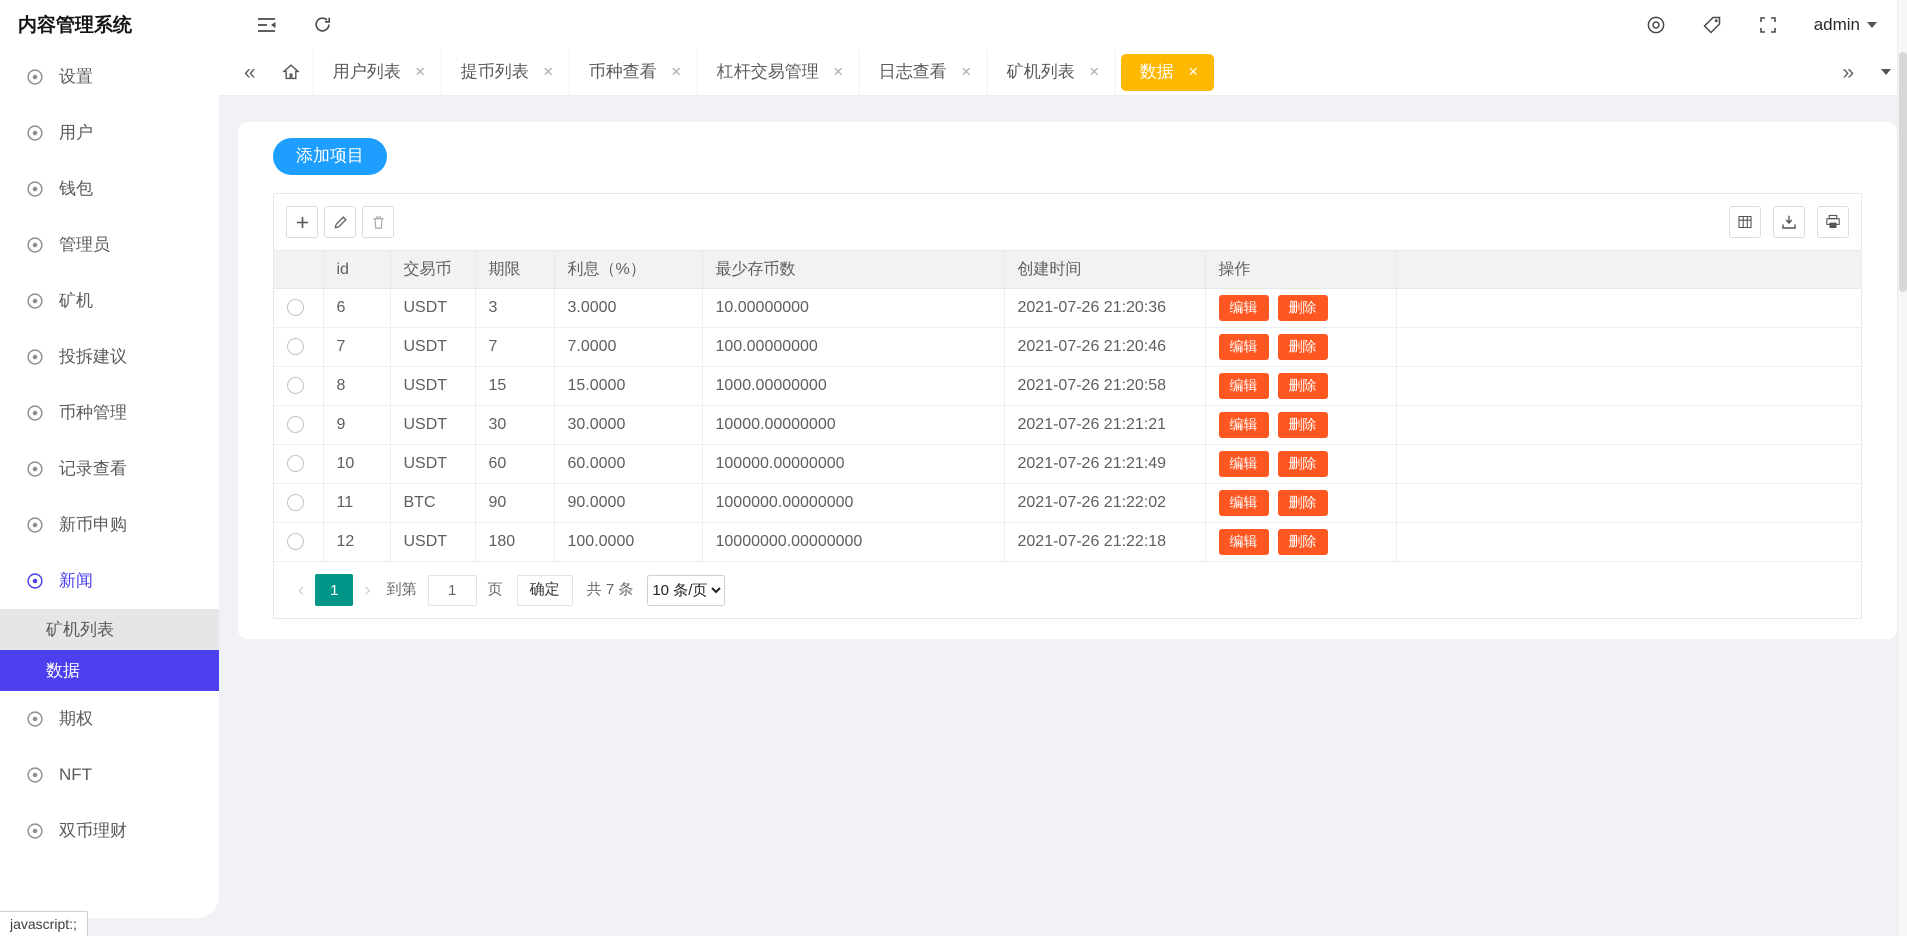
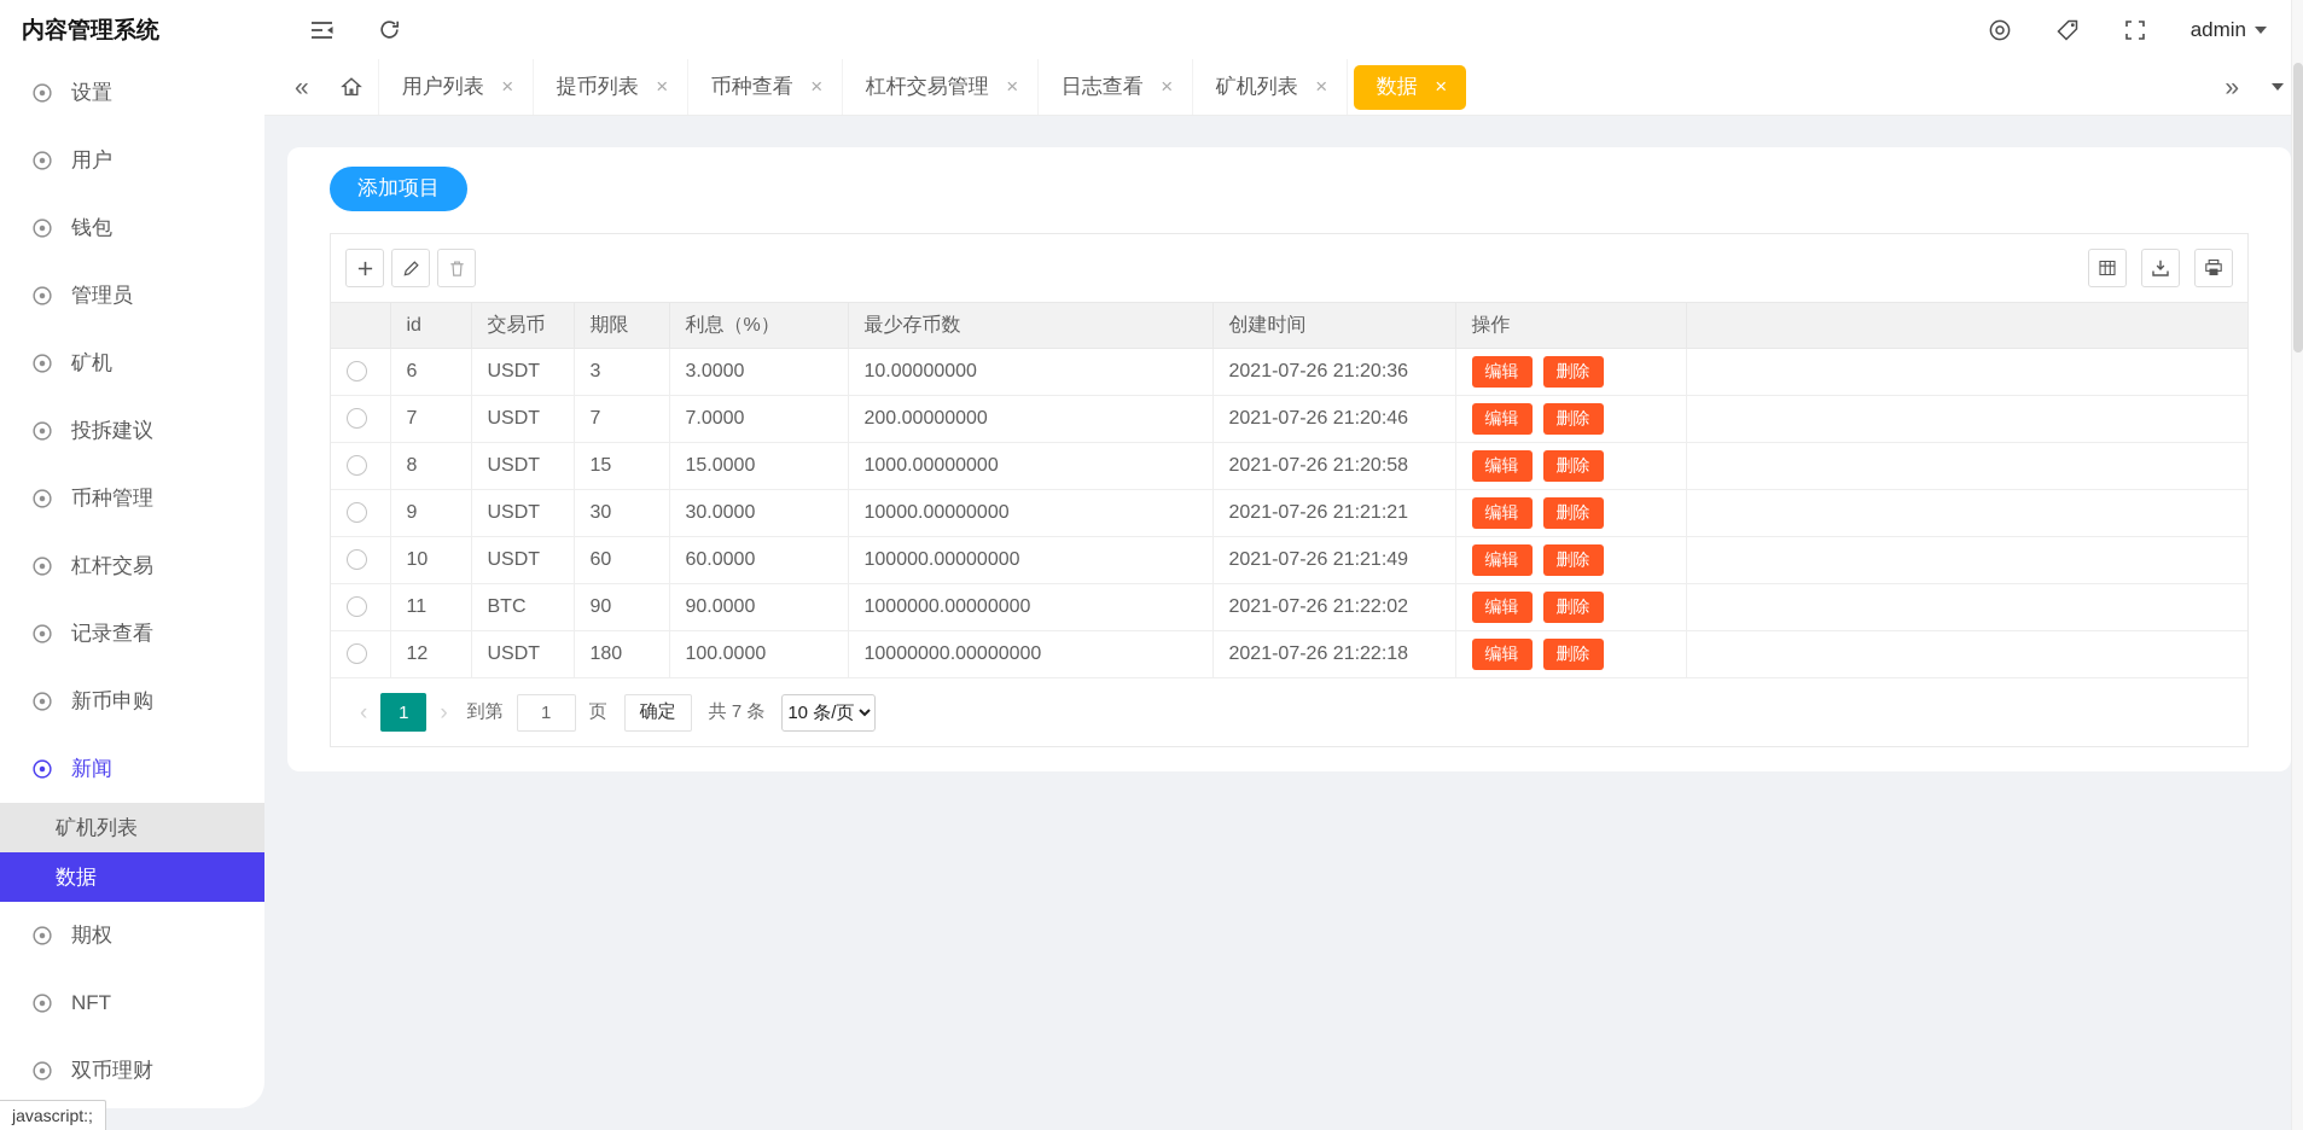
  内容管理系统
  admin
  设置
  用户
  钱包
  管理员
  矿机
  投拆建议
  币种管理
+ 杠杆交易
  记录查看
  新币申购
  新闻
  矿机列表
  数据
  期权
  NFT
  双币理财
  «
  用户列表
  ×
  提币列表
  ×
  币种查看
  ×
  杠杆交易管理
  ×
  日志查看
  ×
  矿机列表
  ×
  数据
  ×
  »
  添加项目
  	id	交易币	期限	利息（%）	最少存币数	创建时间	操作
  	6	USDT	3	3.0000	10.00000000	2021-07-26 21:20:36	编辑 删除
- 	7	USDT	7	7.0000	100.00000000	2021-07-26 21:20:46	编辑 删除
+ 	7	USDT	7	7.0000	200.00000000	2021-07-26 21:20:46	编辑 删除
  	8	USDT	15	15.0000	1000.00000000	2021-07-26 21:20:58	编辑 删除
  	9	USDT	30	30.0000	10000.00000000	2021-07-26 21:21:21	编辑 删除
  	10	USDT	60	60.0000	100000.00000000	2021-07-26 21:21:49	编辑 删除
  	11	BTC	90	90.0000	1000000.00000000	2021-07-26 21:22:02	编辑 删除
  	12	USDT	180	100.0000	10000000.00000000	2021-07-26 21:22:18	编辑 删除
  ‹
  1
  ›
  到第
  1
  页
  确定
  共 7 条
  10 条/页
  javascript:;
